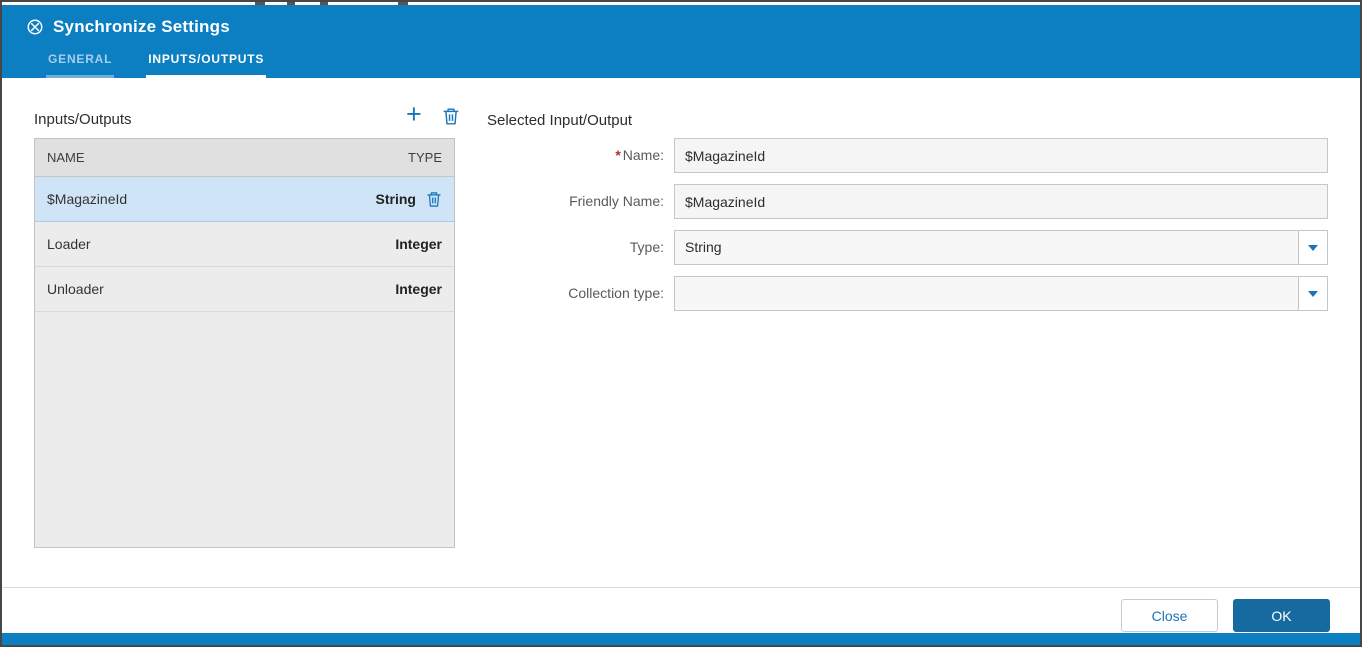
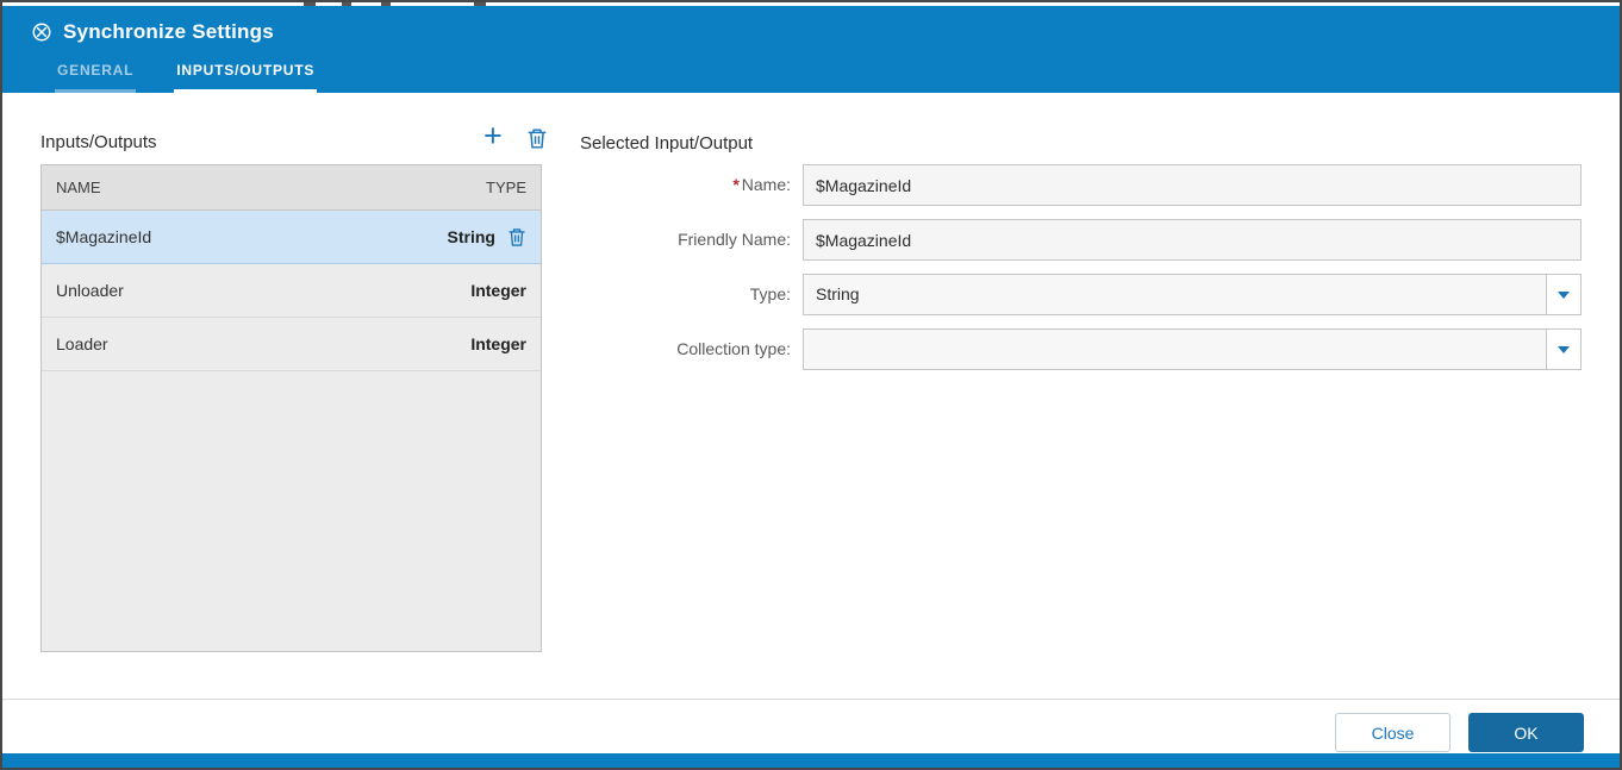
  Synchronize Settings
  GENERAL
  INPUTS/OUTPUTS
  Inputs/Outputs
  +
  NAME
  TYPE
  $MagazineId
  String
- Loader
+ Unloader
  Integer
- Unloader
+ Loader
  Integer
  Selected Input/Output
  * Name:
  $MagazineId
  Friendly Name:
  $MagazineId
  Type:
  String
  Collection type:
  Close
  OK
